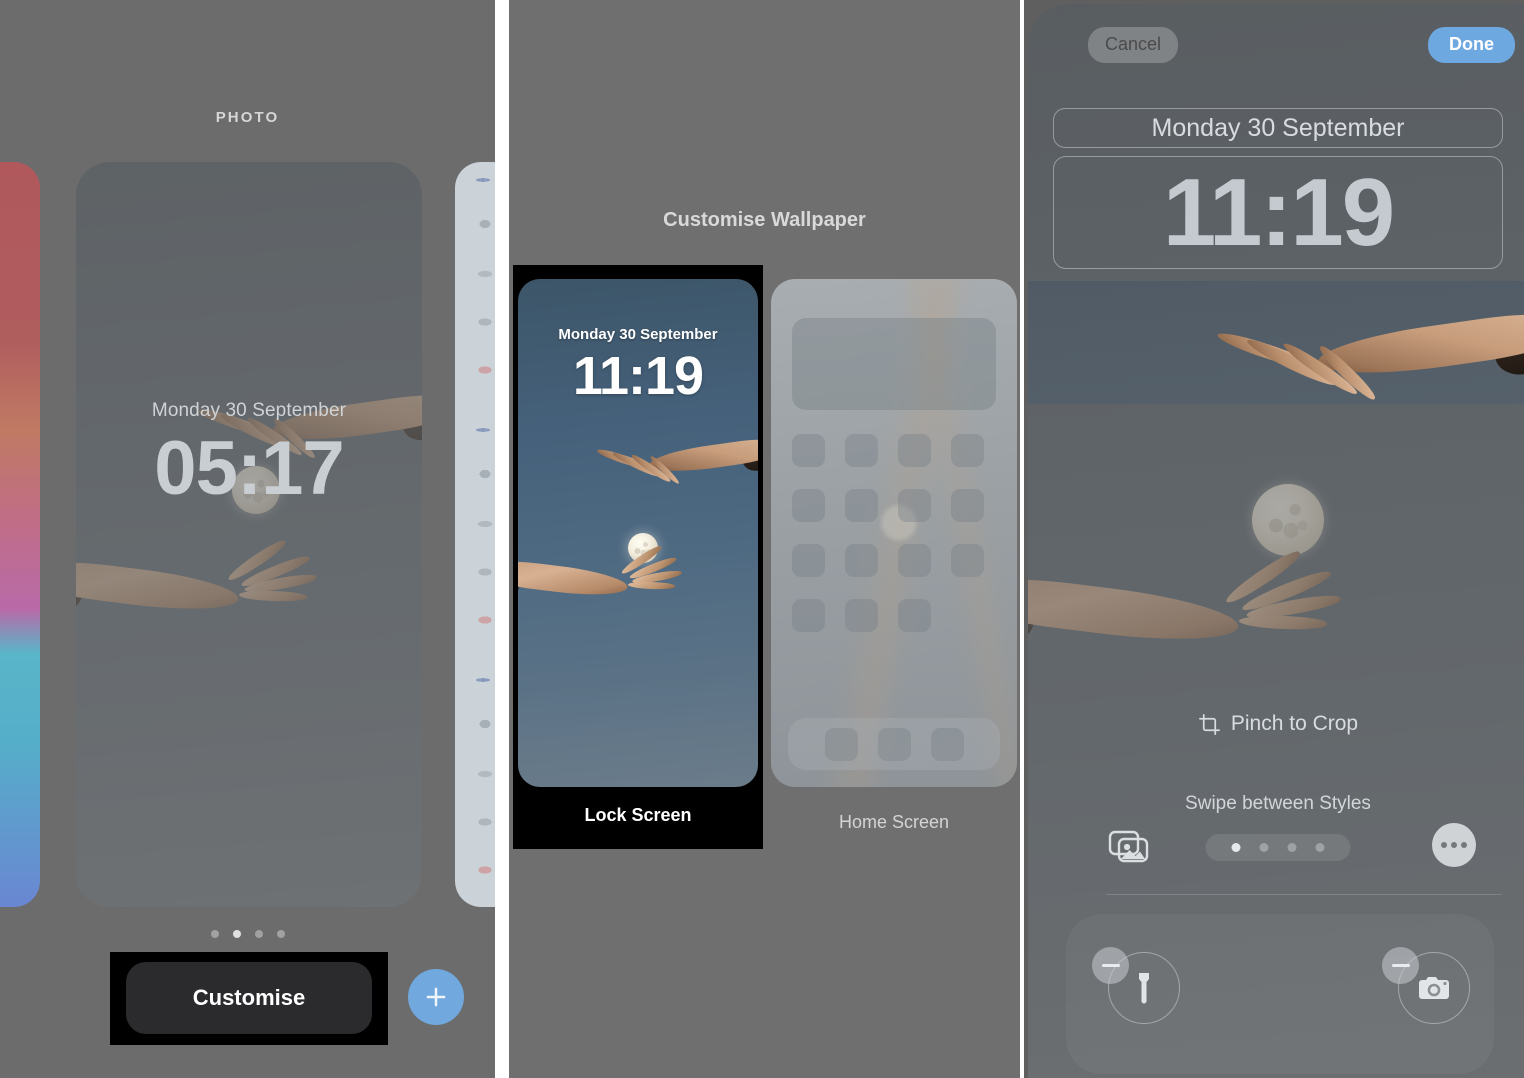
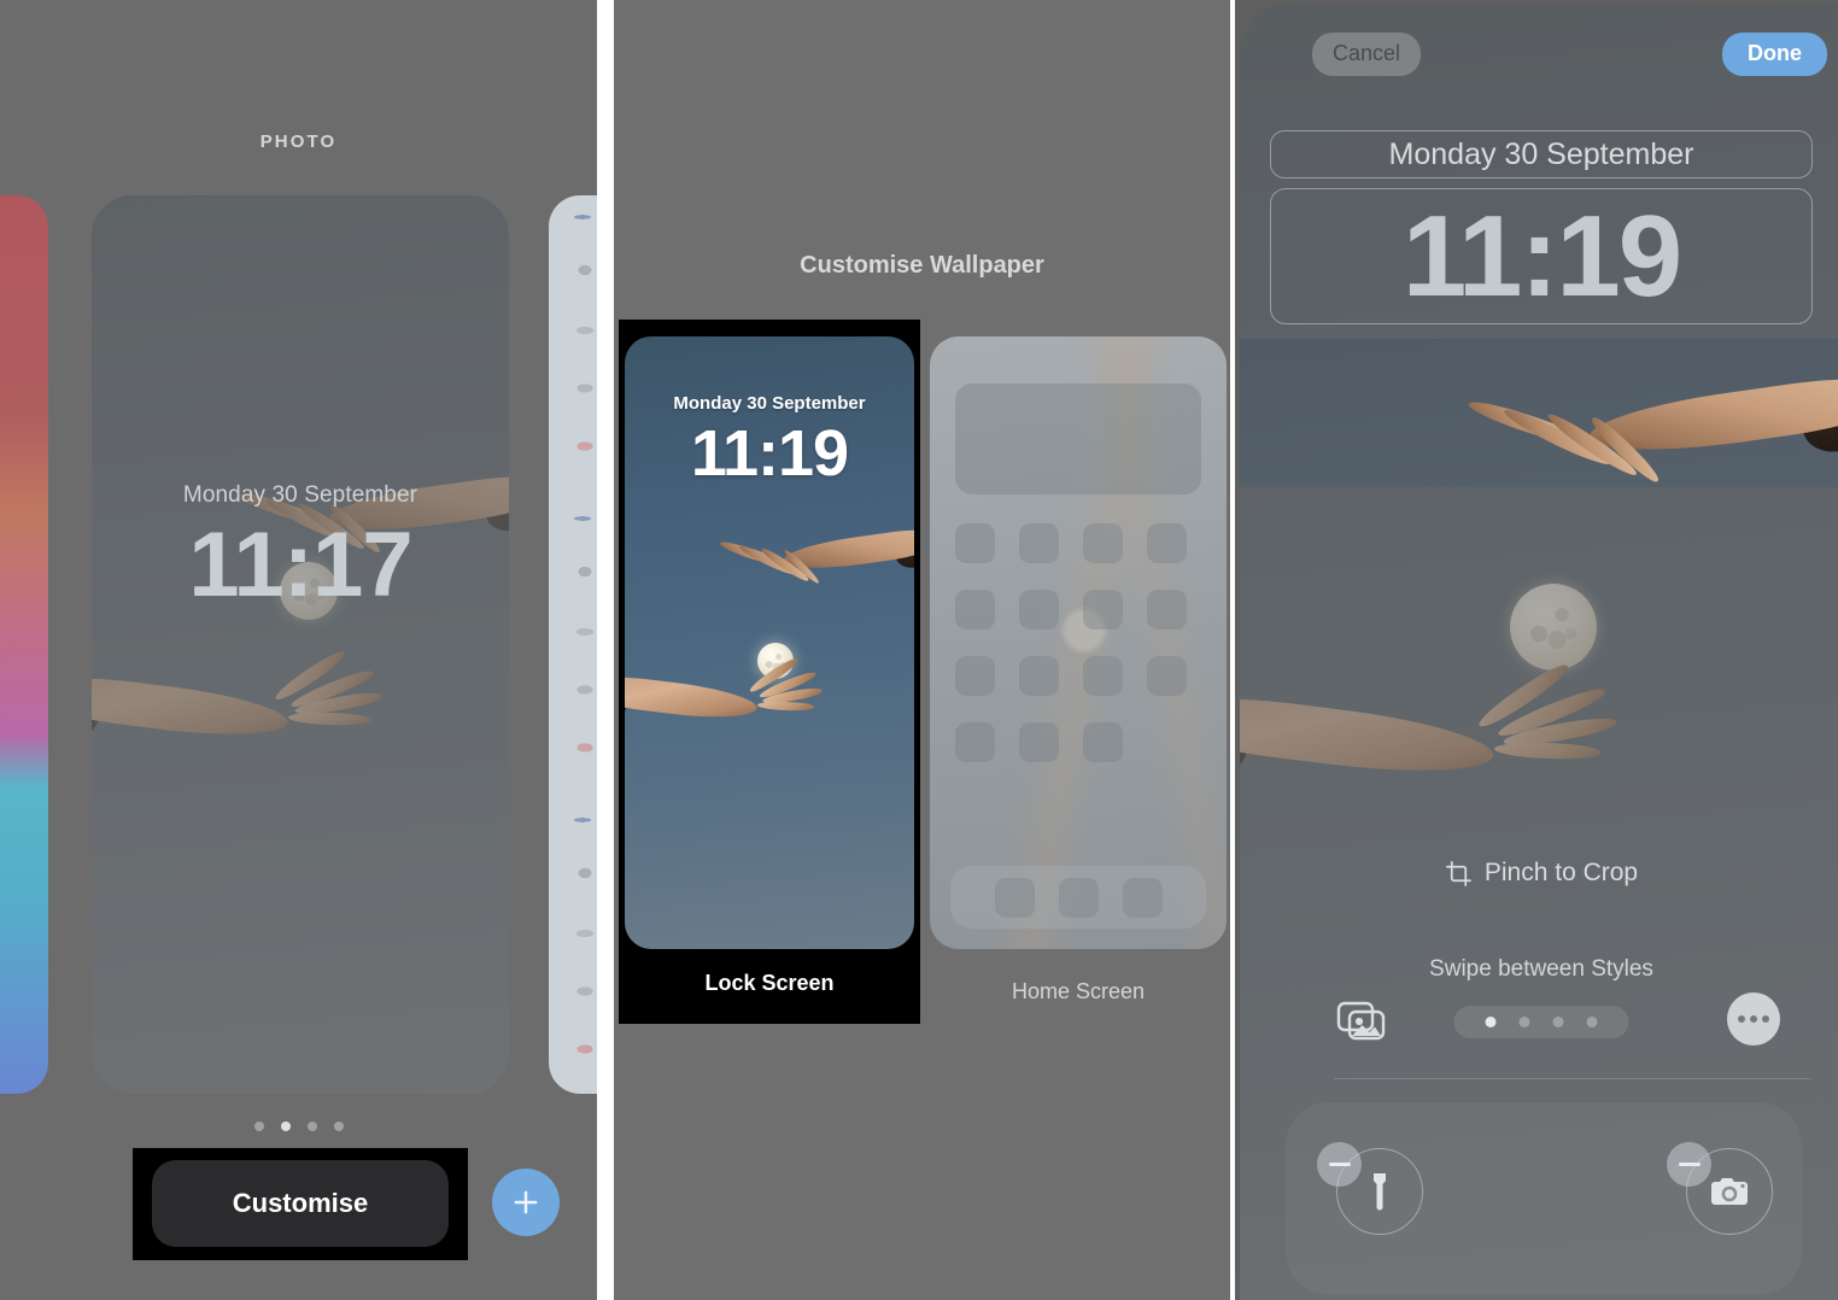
  PHOTO
  Monday 30 September
- 05:17
+ 11:17
  Customise
  Customise Wallpaper
  Monday 30 September
  11:19
  Lock Screen
  Home Screen
  Cancel
  Done
  Monday 30 September
  11:19
  Pinch to Crop
  Swipe between Styles
